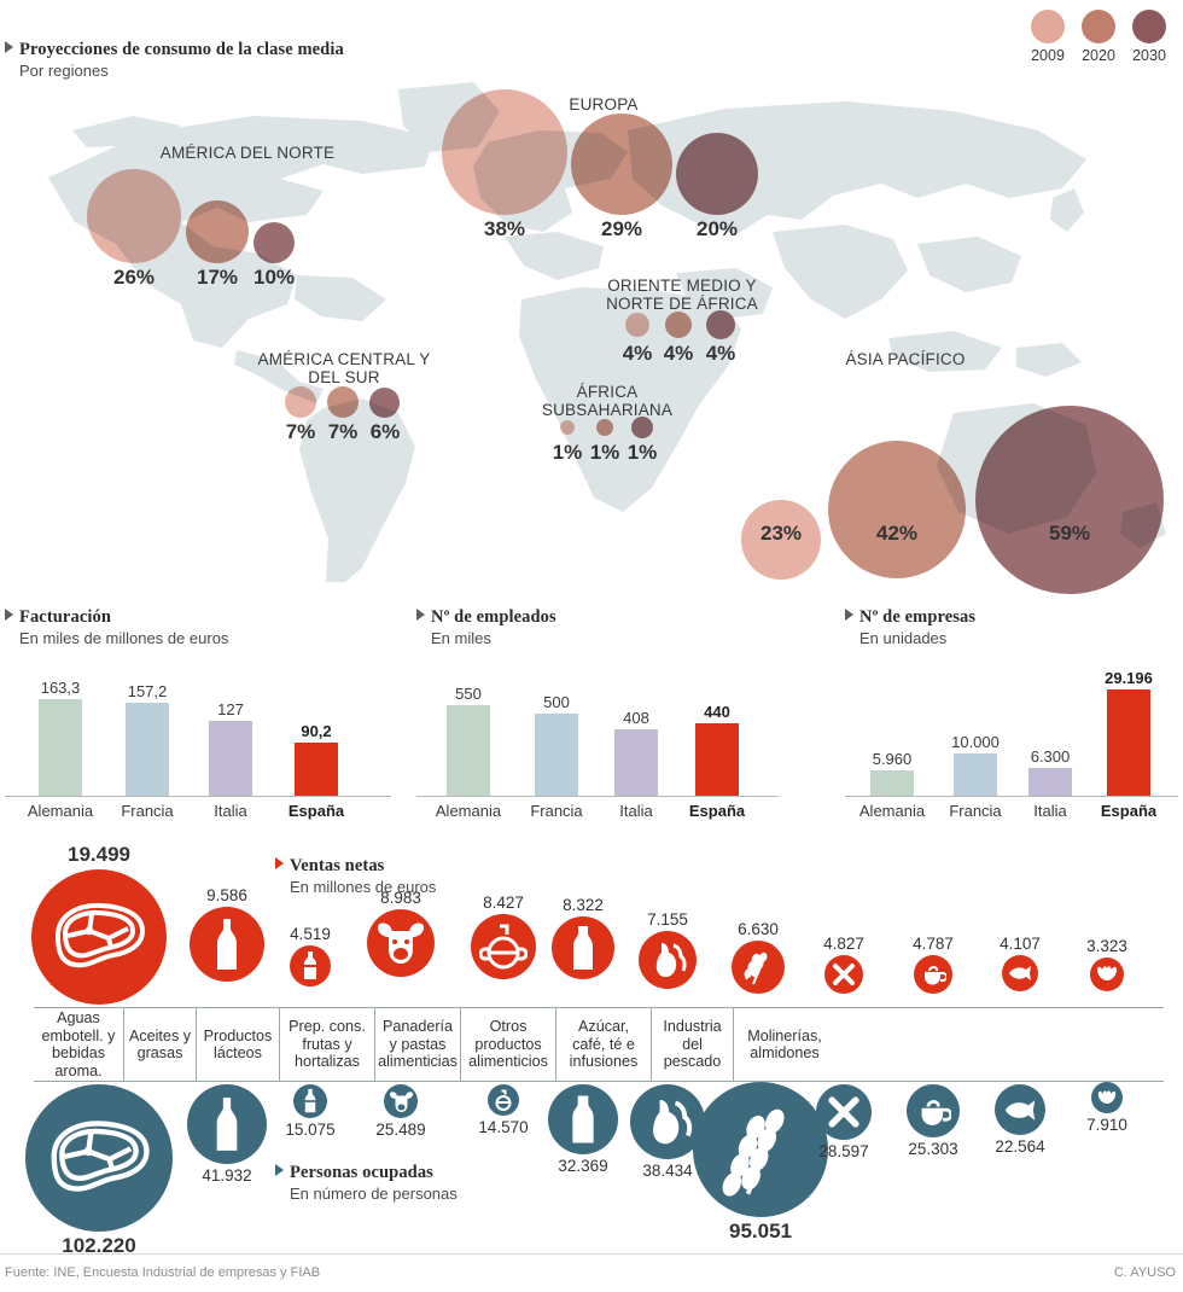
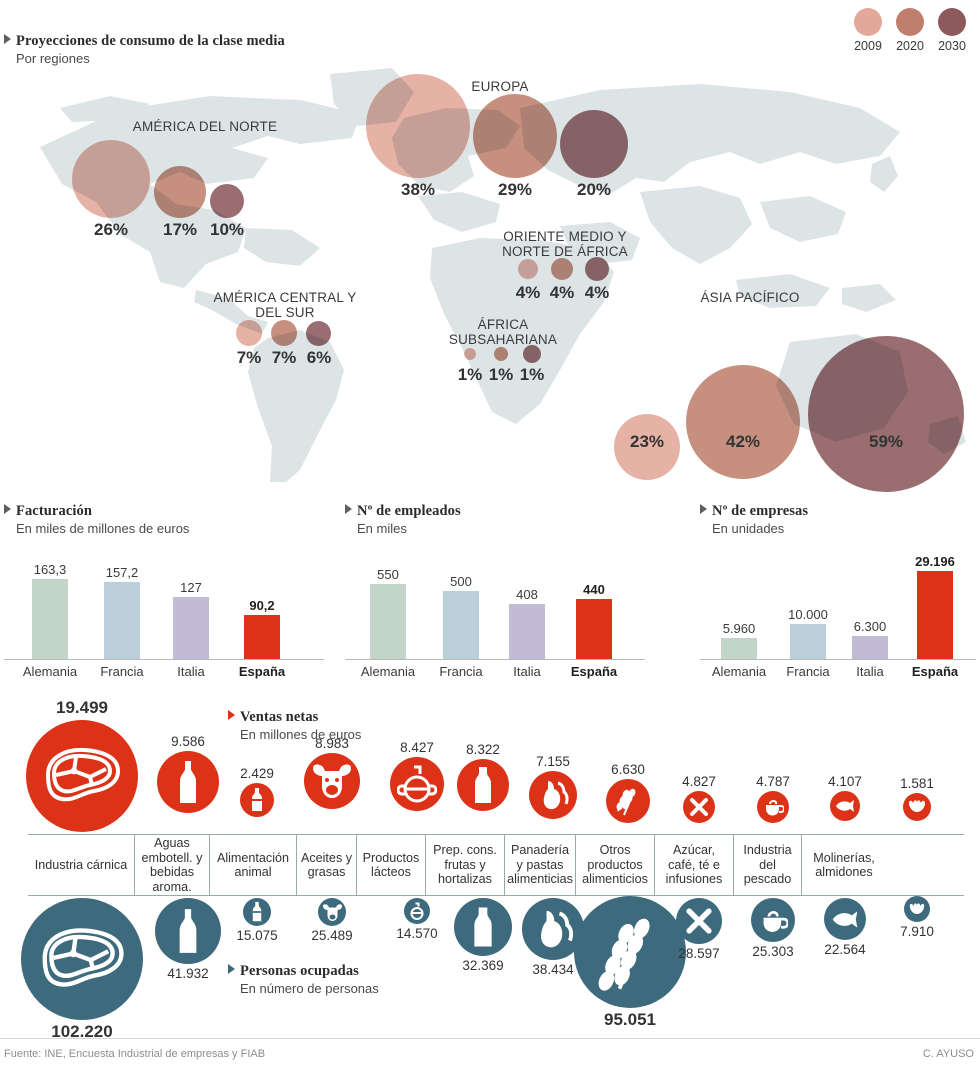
  Proyecciones de consumo de la clase media
  Por regiones
  2009
  2020
  2030
  AMÉRICA DEL NORTE
  26%
  17%
  10%
  EUROPA
  38%
  29%
  20%
  ORIENTE MEDIO Y NORTE DE ÁFRICA
  4%
  4%
  4%
  AMÉRICA CENTRAL Y DEL SUR
  7%
  7%
  6%
  ÁFRICA SUBSAHARIANA
  1%
  1%
  1%
  ÁSIA PACÍFICO
  23%
  42%
  59%
  Facturación
  En miles de millones de euros
  163,3
  157,2
  127
  90,2
  Alemania
  Francia
  Italia
  España
  Nº de empleados
  En miles
  550
  500
  408
  440
  Alemania
  Francia
  Italia
  España
  Nº de empresas
  En unidades
  5.960
  10.000
  6.300
  29.196
  Alemania
  Francia
  Italia
  España
  Ventas netas
  En millones de euros
  Personas ocupadas
  En número de personas
  19.499
  9.586
- 4.519
+ 2.429
  8.983
  8.427
  8.322
  7.155
  6.630
  4.827
  4.787
  4.107
- 3.323
+ 1.581
+ Industria cárnica
  Aguas embotell. y bebidas aroma.
+ Alimentación animal
  Aceites y grasas
  Productos lácteos
  Prep. cons. frutas y hortalizas
  Panadería y pastas alimenticias
  Otros productos alimenticios
  Azúcar, café, té e infusiones
  Industria del pescado
  Molinerías, almidones
  102.220
  41.932
  15.075
  25.489
  14.570
  32.369
  38.434
  95.051
  28.597
  25.303
  22.564
  7.910
  Fuente: INE, Encuesta Industrial de empresas y FIAB
  C. AYUSO
